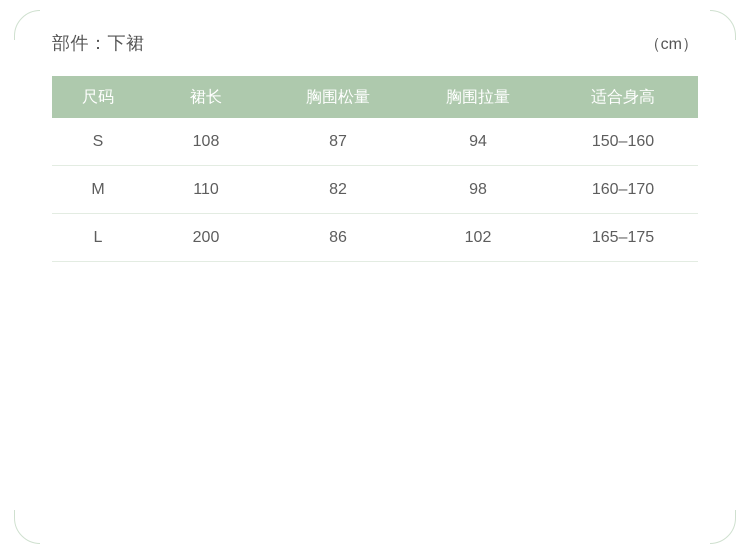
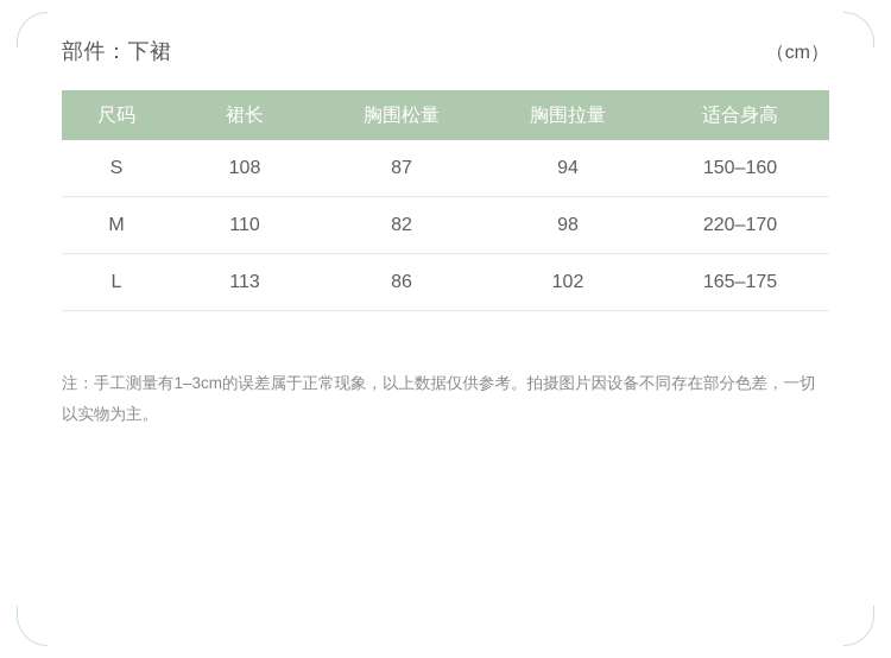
  部件：下裙
  （cm）
  尺码	裙长	胸围松量	胸围拉量	适合身高
  S	108	87	94	150–160
- M	110	82	98	160–170
+ M	110	82	98	220–170
- L	200	86	102	165–175
+ L	113	86	102	165–175
+ 注：手工测量有1–3cm的误差属于正常现象，以上数据仅供参考。拍摄图片因设备不同存在部分色差，一切以实物为主。
